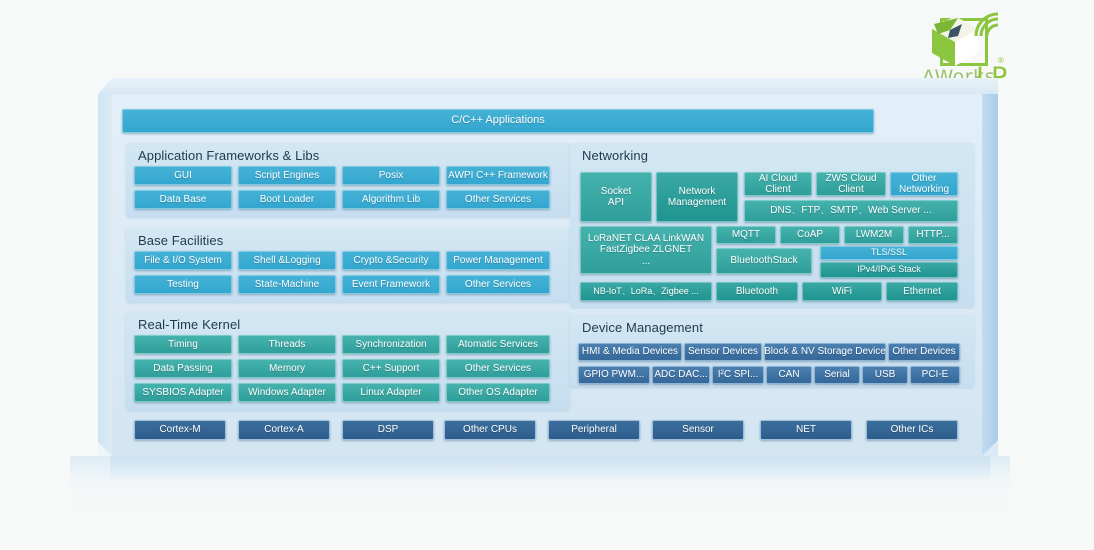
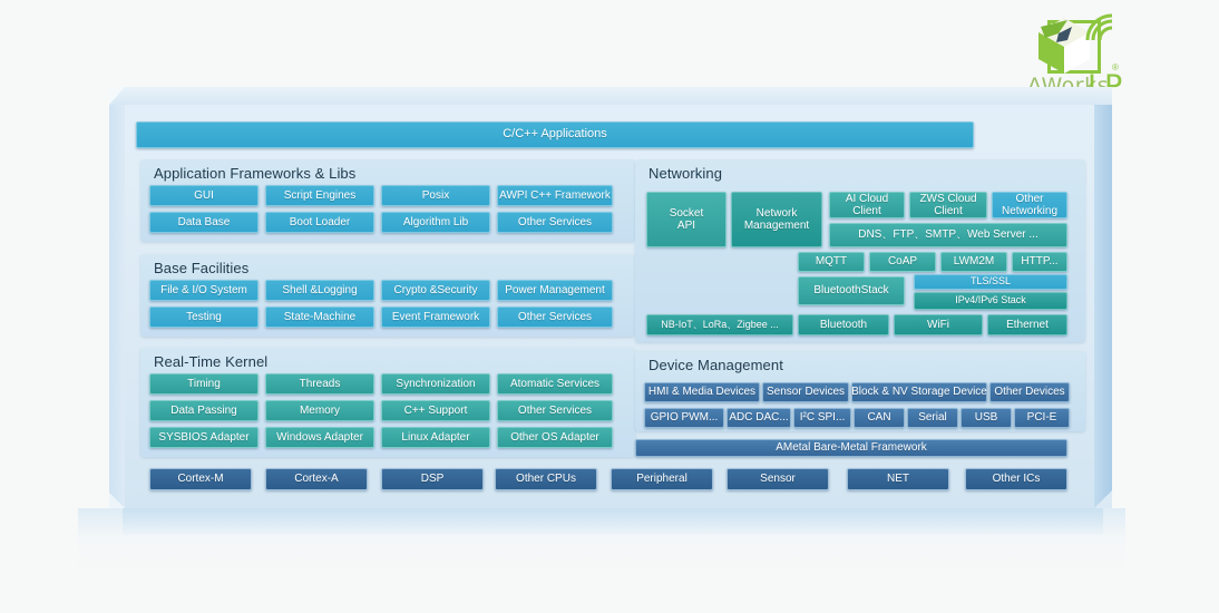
  ®
  AWorks
  C/C++ Applications
  Application Frameworks & Libs
  GUI
  Script Engines
  Posix
  AWPI C++ Framework
  Data Base
  Boot Loader
  Algorithm Lib
  Other Services
  Base Facilities
  File & I/O System
  Shell &Logging
  Crypto &Security
  Power Management
  Testing
  State-Machine
  Event Framework
  Other Services
  Real-Time Kernel
  Timing
  Threads
  Synchronization
  Atomatic Services
  Data Passing
  Memory
  C++ Support
  Other Services
  SYSBIOS Adapter
  Windows Adapter
  Linux Adapter
  Other OS Adapter
  Networking
  Socket
  API
  Network
  Management
  AI Cloud
  Client
  ZWS Cloud
  Client
  Other
  Networking
  DNS、FTP、SMTP、Web Server ...
- LoRaNET CLAA LinkWAN
- FastZigbee ZLGNET
- ...
  MQTT
  CoAP
  LWM2M
  HTTP...
  BluetoothStack
  TLS/SSL
  IPv4/IPv6 Stack
  NB-IoT、LoRa、Zigbee ...
  Bluetooth
  WiFi
  Ethernet
  Device Management
  HMI & Media Devices
  Sensor Devices
  Block & NV Storage Device
  Other Devices
  GPIO PWM...
  ADC DAC...
  I²C SPI...
  CAN
  Serial
  USB
  PCI-E
+ AMetal Bare-Metal Framework
  Cortex-M
  Cortex-A
  DSP
  Other CPUs
  Peripheral
  Sensor
  NET
  Other ICs
